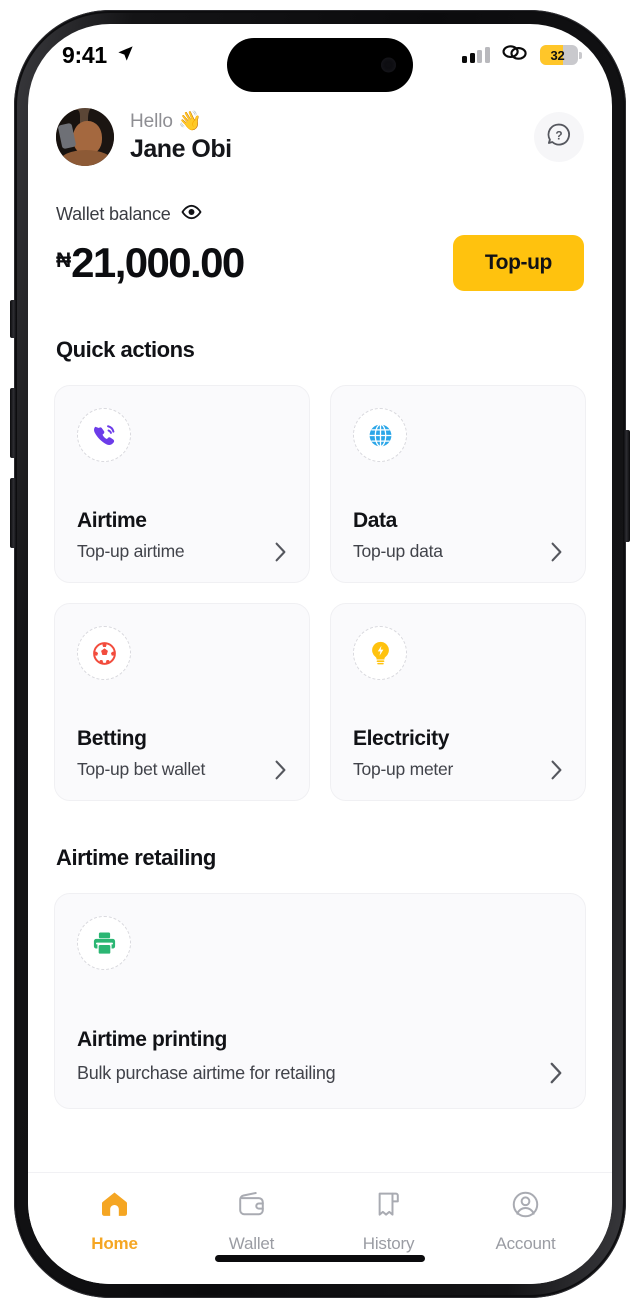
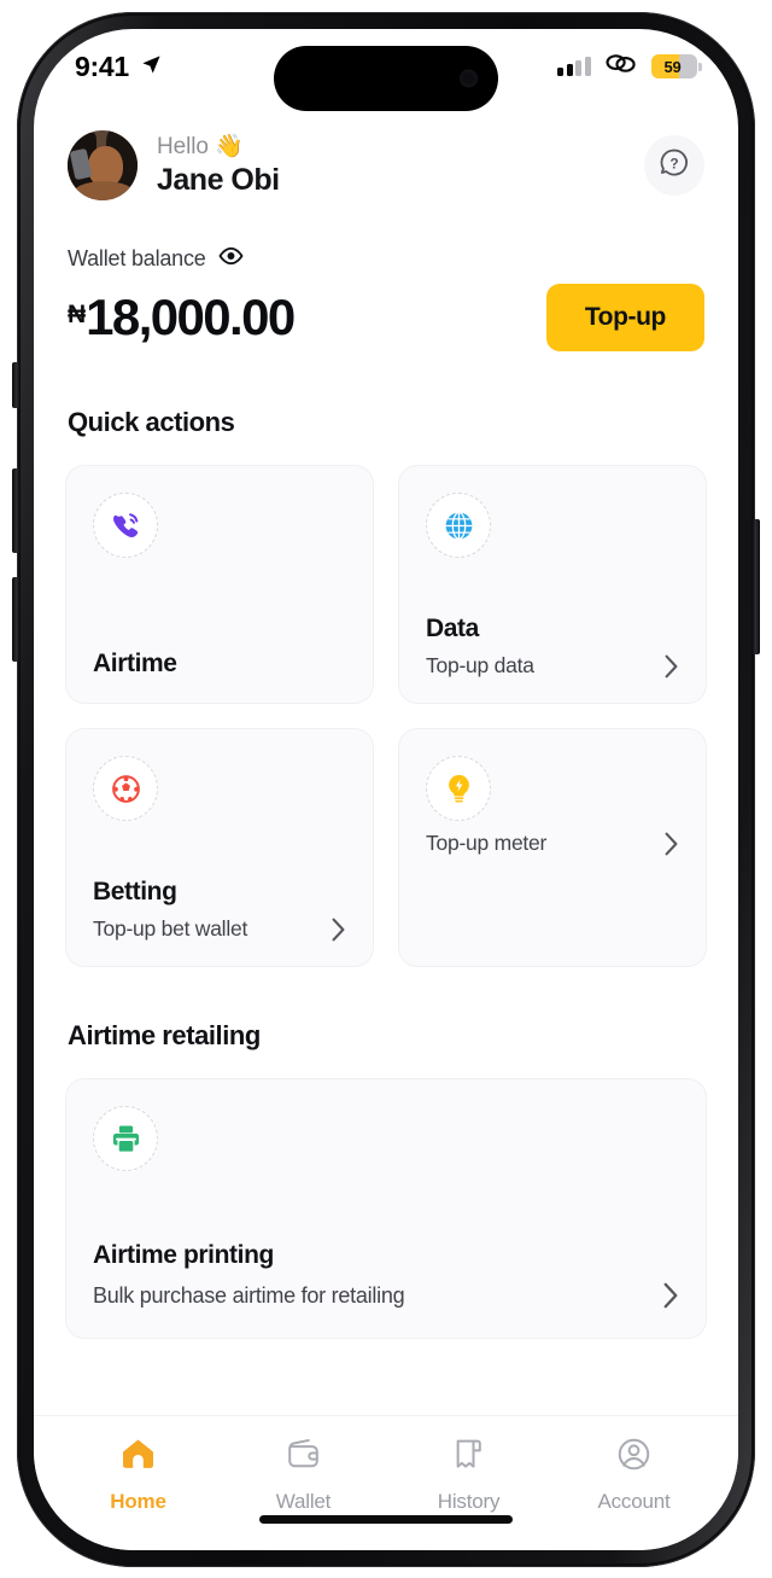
  9:41
- 32
+ 59
  Hello 👋
  Jane Obi
  ?
  Wallet balance
  ₦
- 21,000.00
+ 18,000.00
  Top-up
  Quick actions
  Airtime
- Top-up airtime
  Data
  Top-up data
  Betting
  Top-up bet wallet
- Electricity
  Top-up meter
  Airtime retailing
  Airtime printing
  Bulk purchase airtime for retailing
  Home
  Wallet
  History
  Account
